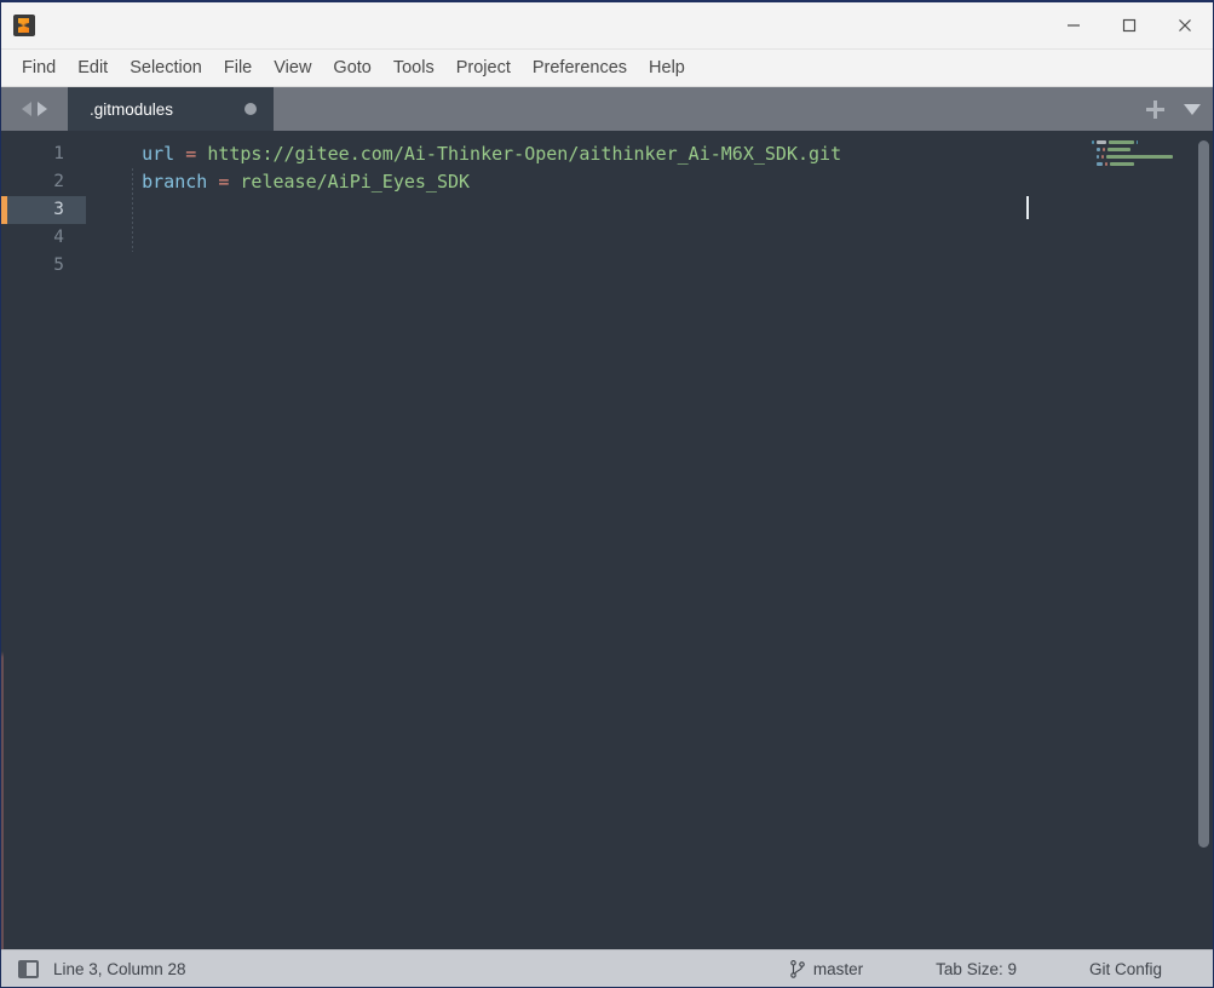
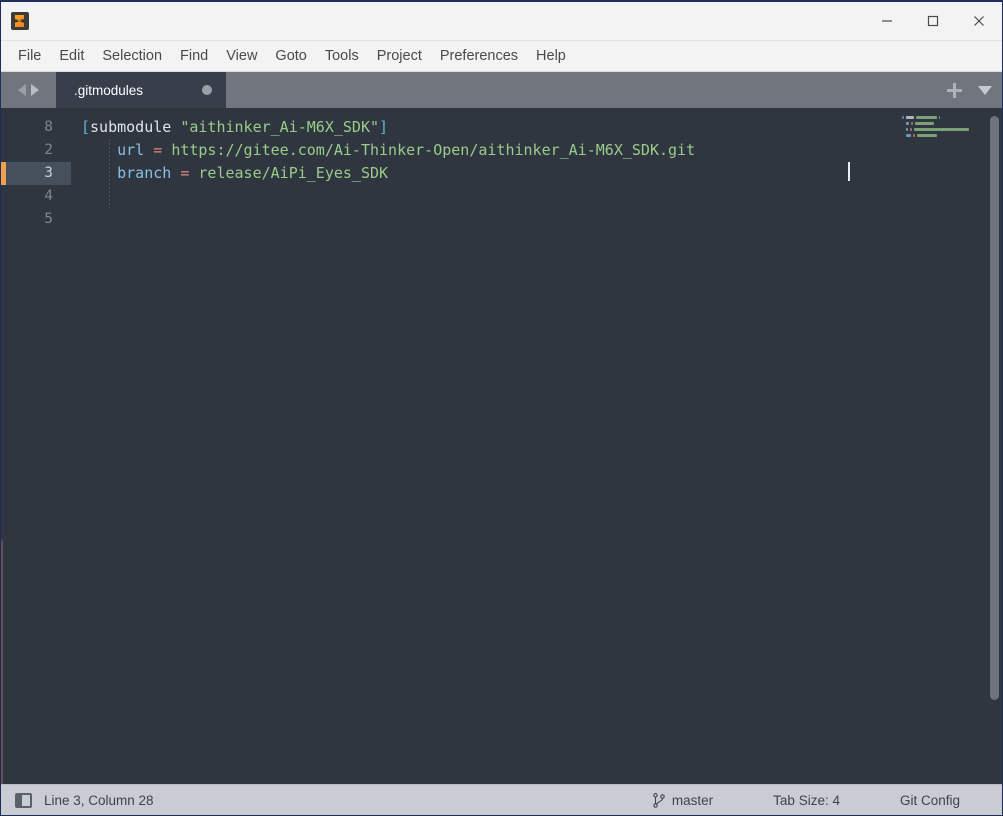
- Find
+ File
  Edit
  Selection
- File
+ Find
  View
  Goto
  Tools
  Project
  Preferences
  Help
  .gitmodules
- 1
+ 8
  2
  3
  4
  5
+ [submodule "aithinker_Ai-M6X_SDK"]
  url = https://gitee.com/Ai-Thinker-Open/aithinker_Ai-M6X_SDK.git
  branch = release/AiPi_Eyes_SDK
  Line 3, Column 28
  master
- Tab Size: 9
+ Tab Size: 4
  Git Config
